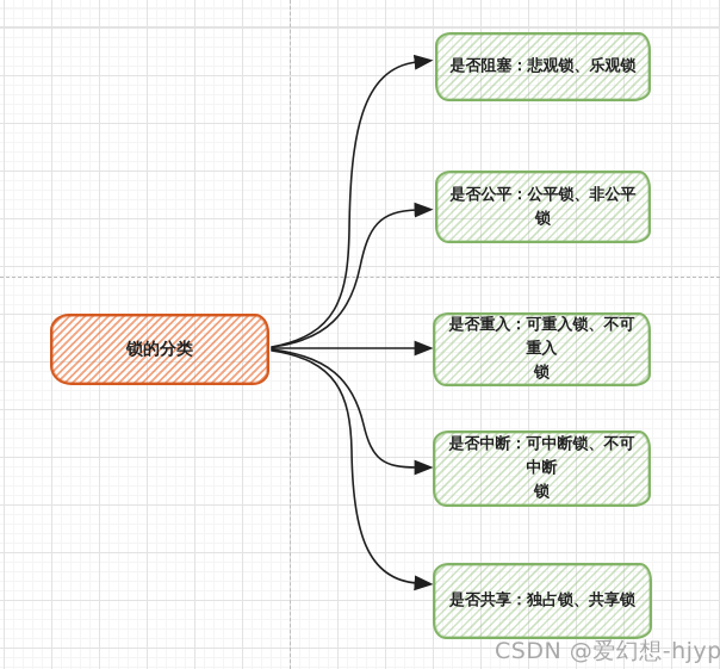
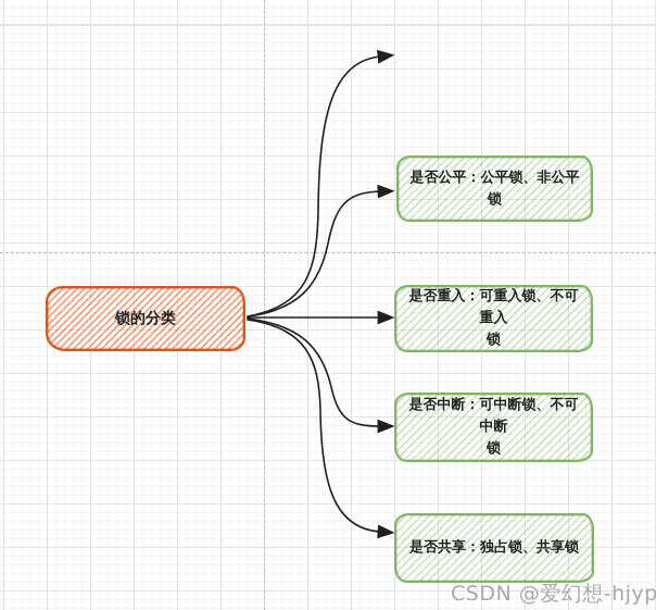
  锁的分类
- 是否阻塞：悲观锁、乐观锁
  是否公平：公平锁、非公平锁
  是否重入：可重入锁、不可重入
  锁
  是否中断：可中断锁、不可中断
  锁
  是否共享：独占锁、共享锁
  CSDN @爱幻想-hjyp
